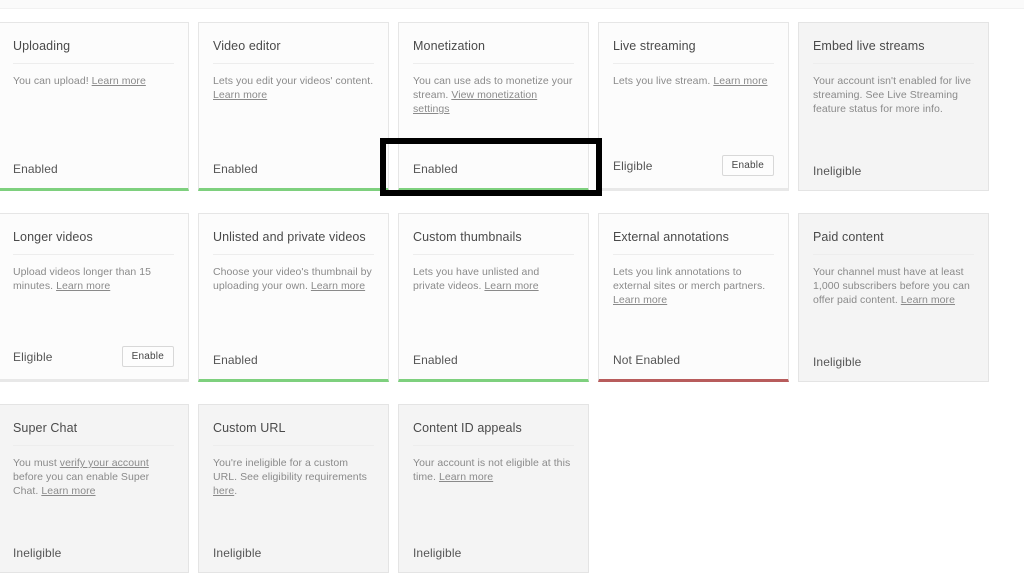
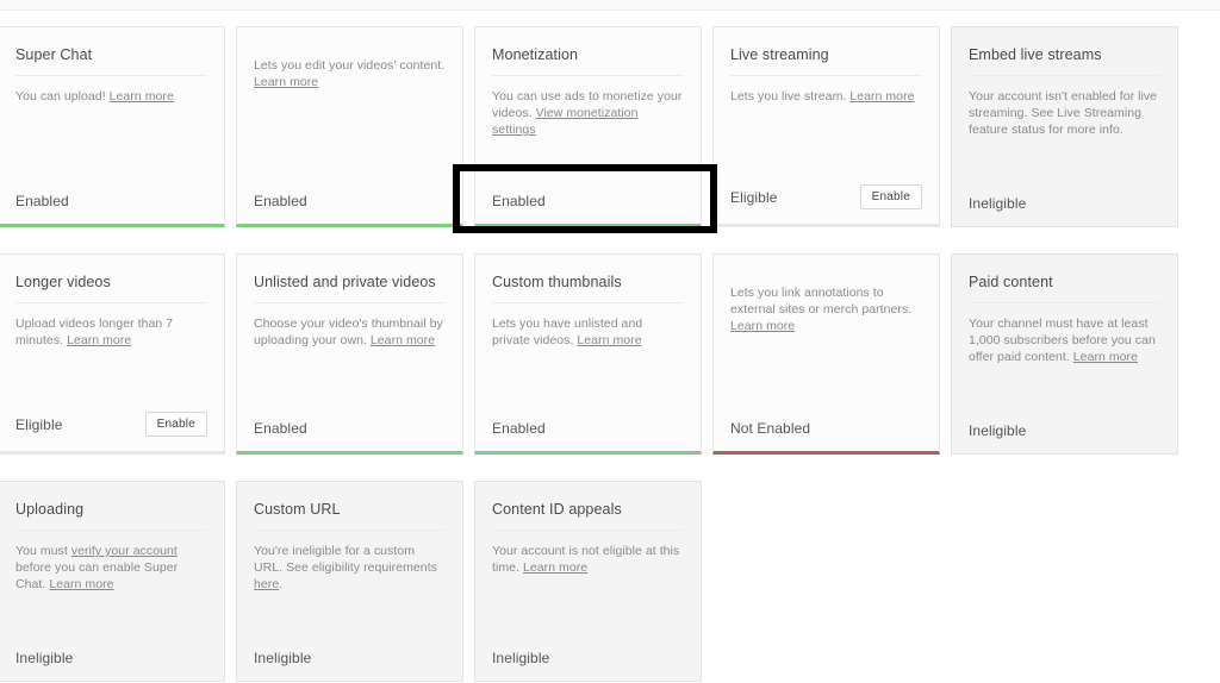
- Uploading
+ Super Chat
  You can upload! Learn more
  Enabled
- Video editor
  Lets you edit your videos' content. Learn more
  Enabled
  Monetization
- You can use ads to monetize your stream. View monetization settings
+ You can use ads to monetize your videos. View monetization settings
  Enabled
  Live streaming
  Lets you live stream. Learn more
  Eligible
  Enable
  Embed live streams
  Your account isn't enabled for live streaming. See Live Streaming feature status for more info.
  Ineligible
  Longer videos
- Upload videos longer than 15 minutes. Learn more
+ Upload videos longer than 7 minutes. Learn more
  Eligible
  Enable
  Unlisted and private videos
  Choose your video's thumbnail by uploading your own. Learn more
  Enabled
  Custom thumbnails
  Lets you have unlisted and private videos. Learn more
  Enabled
- External annotations
  Lets you link annotations to external sites or merch partners. Learn more
  Not Enabled
  Paid content
  Your channel must have at least 1,000 subscribers before you can offer paid content. Learn more
  Ineligible
- Super Chat
+ Uploading
  You must verify your account before you can enable Super Chat. Learn more
  Ineligible
  Custom URL
  You're ineligible for a custom URL. See eligibility requirements here.
  Ineligible
  Content ID appeals
  Your account is not eligible at this time. Learn more
  Ineligible
